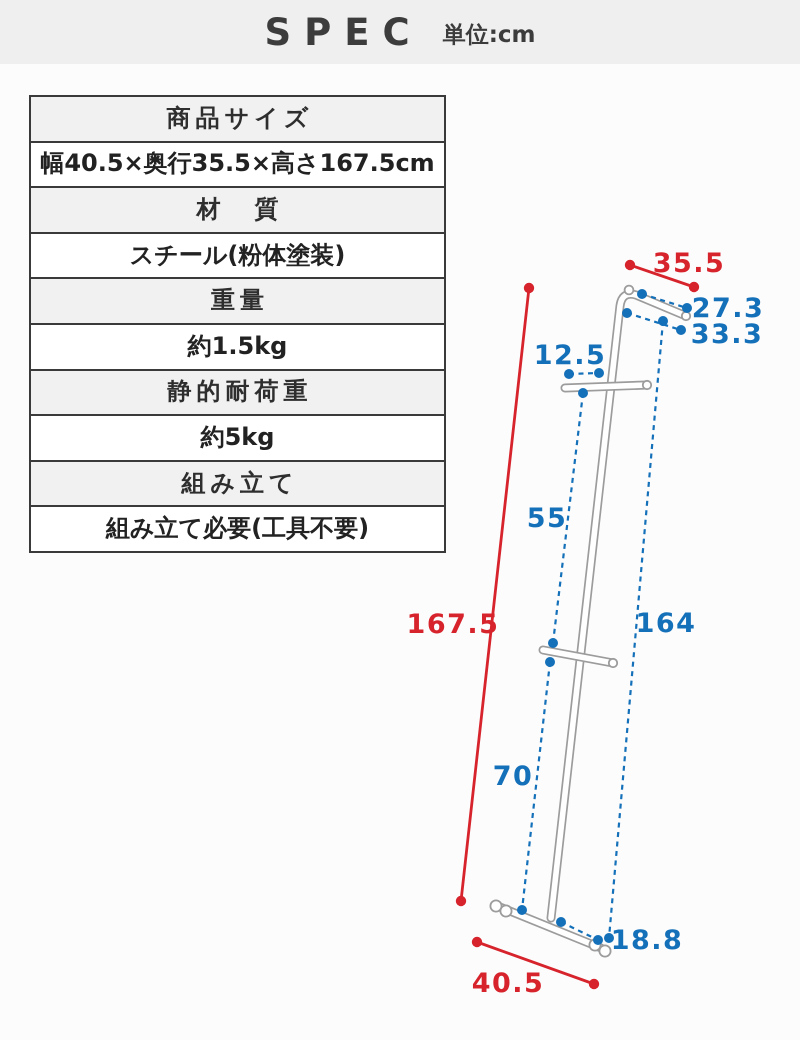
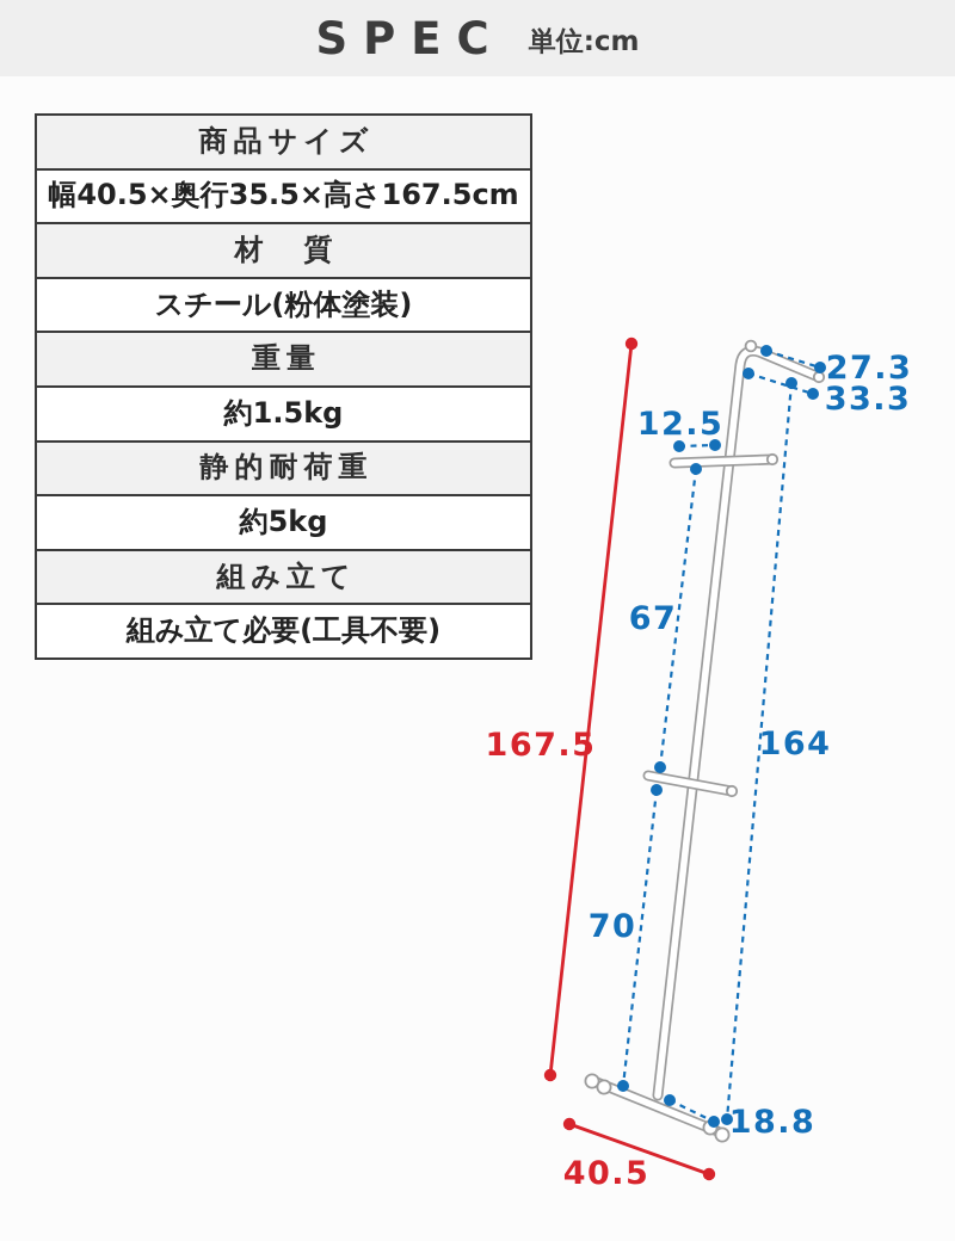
  SPEC
  単位:cm
  商品サイズ
  幅40.5×奥行35.5×高さ167.5cm
  材 質
  スチール(粉体塗装)
  重量
  約1.5kg
  静的耐荷重
  約5kg
  組み立て
  組み立て必要(工具不要)
  27.3
  33.3
  12.5
- 55
+ 67
  164
  70
  18.8
- 35.5
  167.5
  40.5
